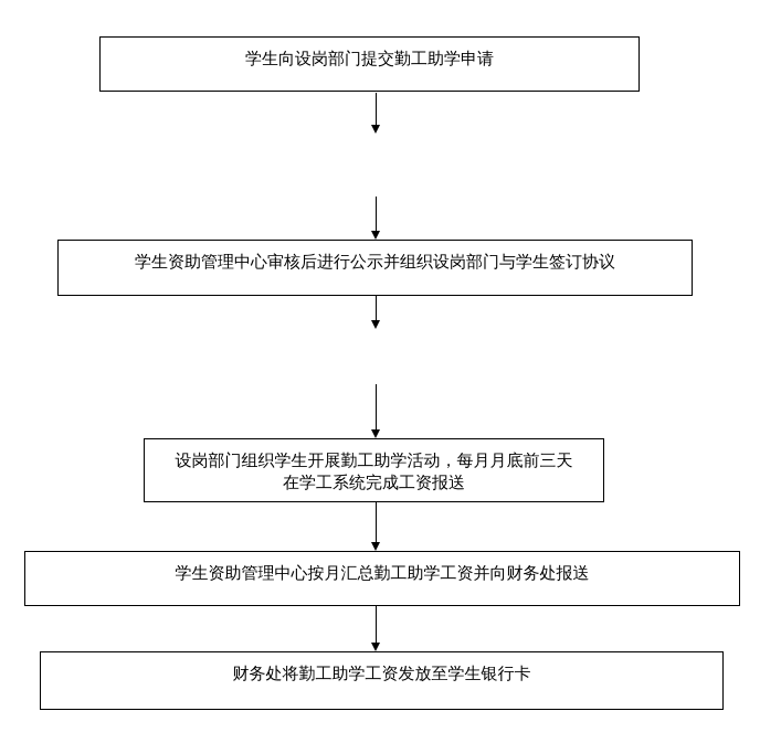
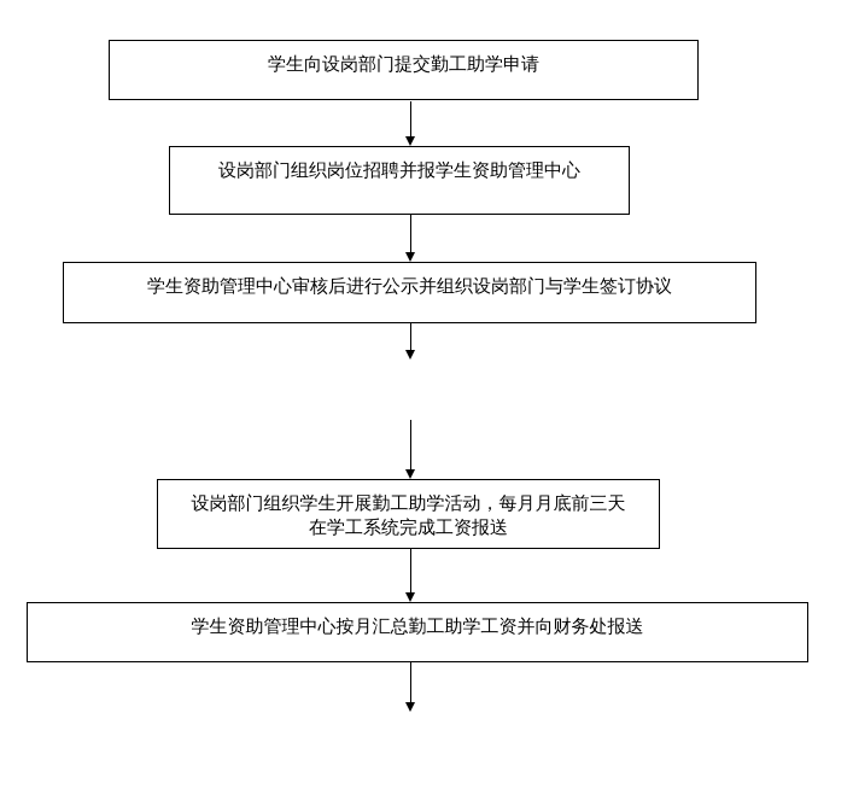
  学生向设岗部门提交勤工助学申请
+ 设岗部门组织岗位招聘并报学生资助管理中心
  学生资助管理中心审核后进行公示并组织设岗部门与学生签订协议
  设岗部门组织学生开展勤工助学活动，每月月底前三天在学工系统完成工资报送
  学生资助管理中心按月汇总勤工助学工资并向财务处报送
- 财务处将勤工助学工资发放至学生银行卡
